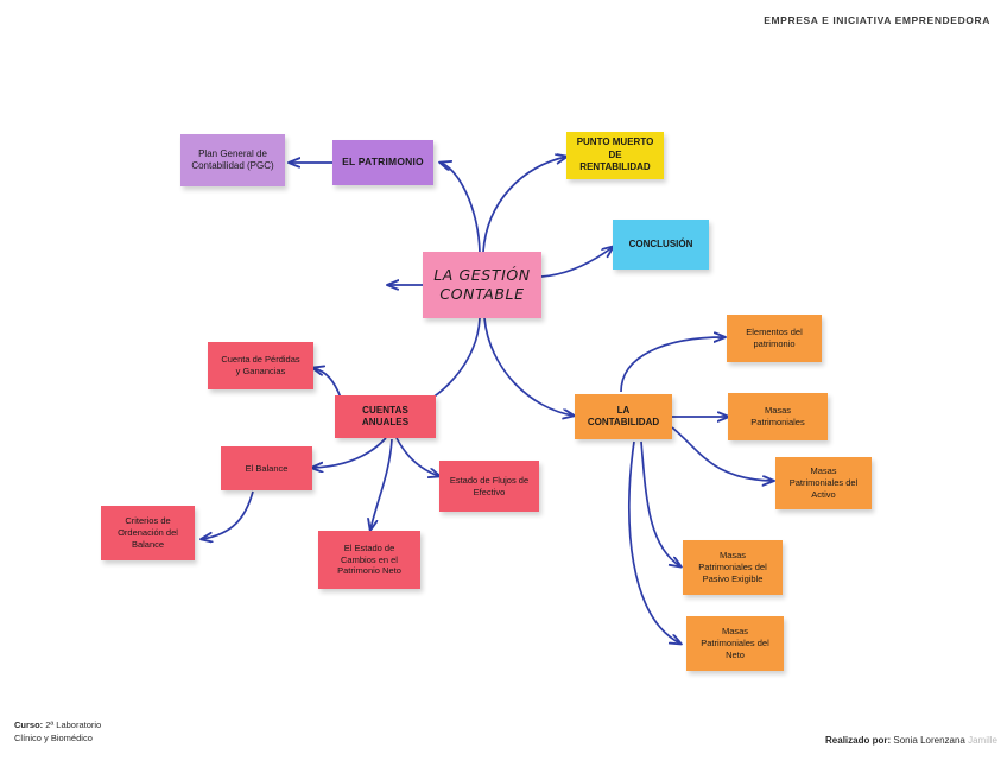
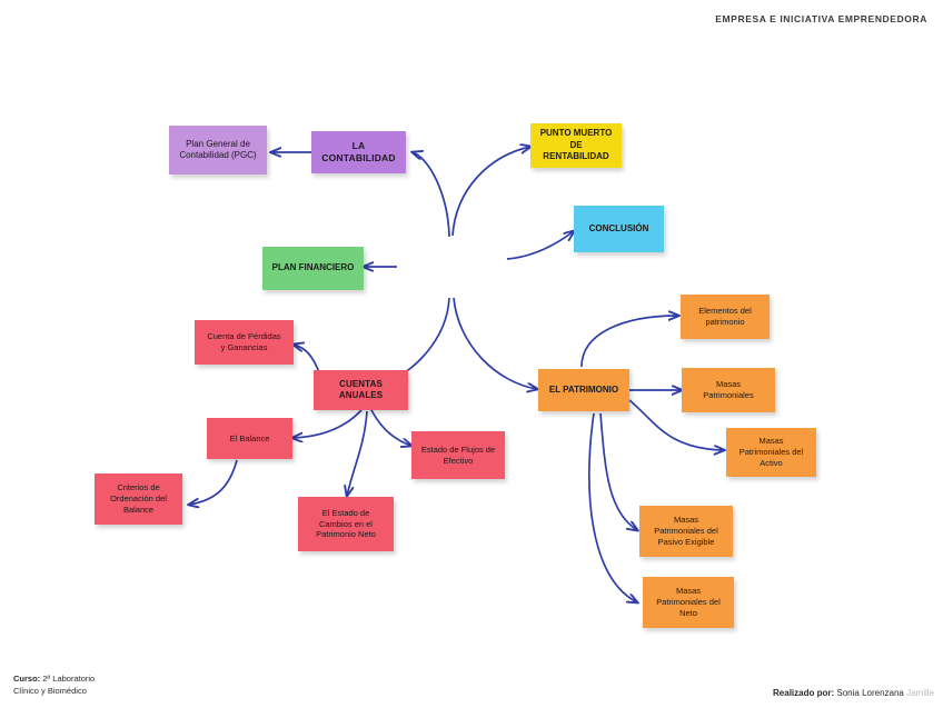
  EMPRESA E INICIATIVA EMPRENDEDORA
- LA GESTIÓN
- CONTABLE
- EL PATRIMONIO
+ LA CONTABILIDAD
  Plan General de
  Contabilidad (PGC)
  PUNTO MUERTO
  DE RENTABILIDAD
  CONCLUSIÓN
+ PLAN FINANCIERO
  CUENTAS ANUALES
  Cuenta de Pérdidas
  y Ganancias
  El Balance
  Criterios de
  Ordenación del
  Balance
  El Estado de
  Cambios en el
  Patrimonio Neto
  Estado de Flujos de
  Efectivo
- LA CONTABILIDAD
+ EL PATRIMONIO
  Elementos del
  patrimonio
  Masas
  Patrimoniales
  Masas
  Patrimoniales del
  Activo
  Masas
  Patrimoniales del
  Pasivo Exigible
  Masas
  Patrimoniales del
  Neto
  Curso: 2ª Laboratorio
  Clínico y Biomédico
  Realizado por: Sonia Lorenzana Jamille
